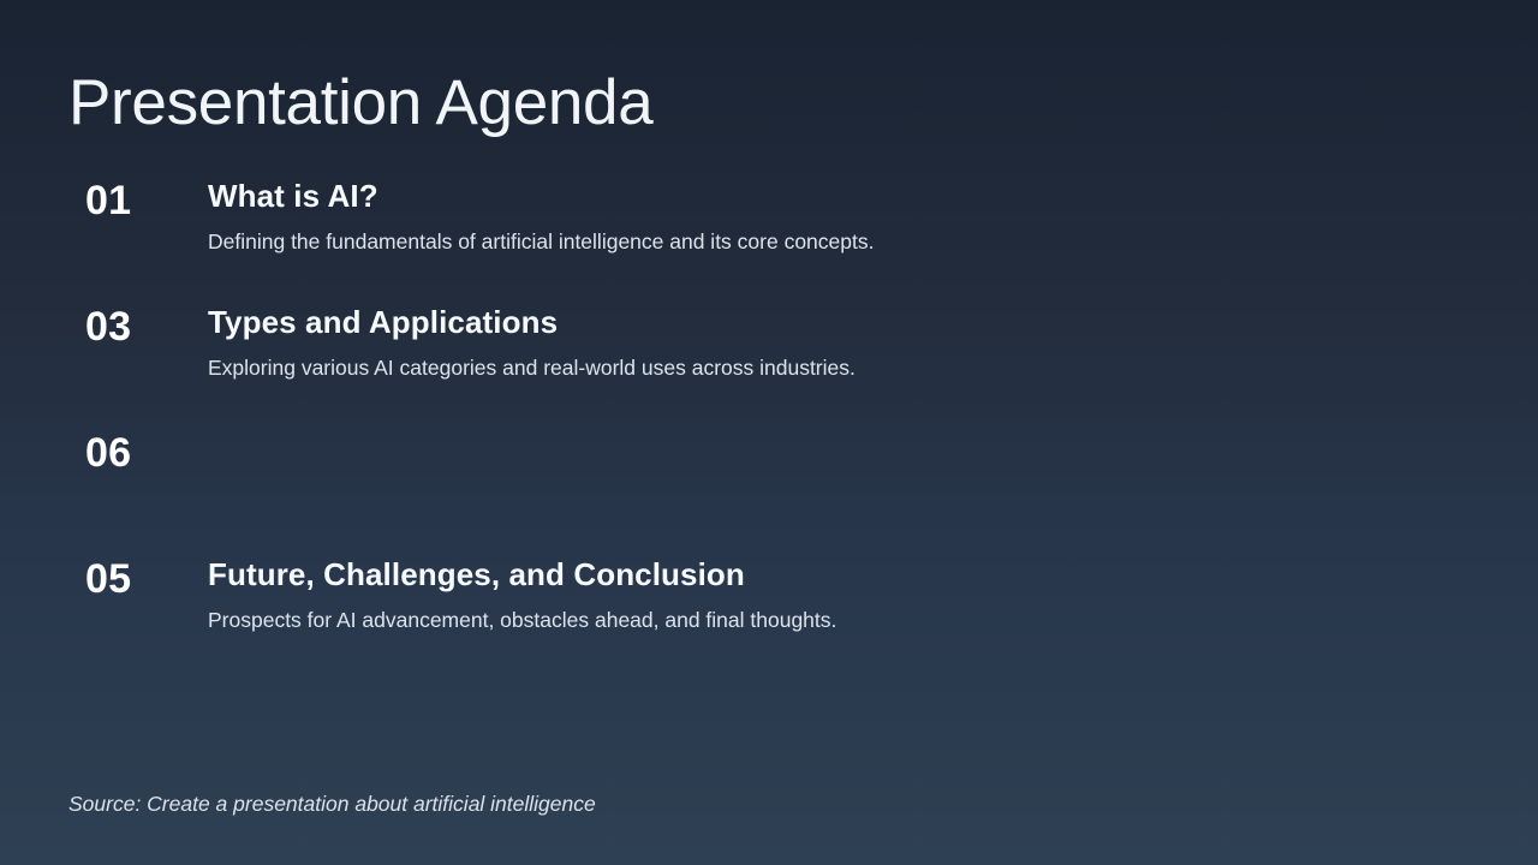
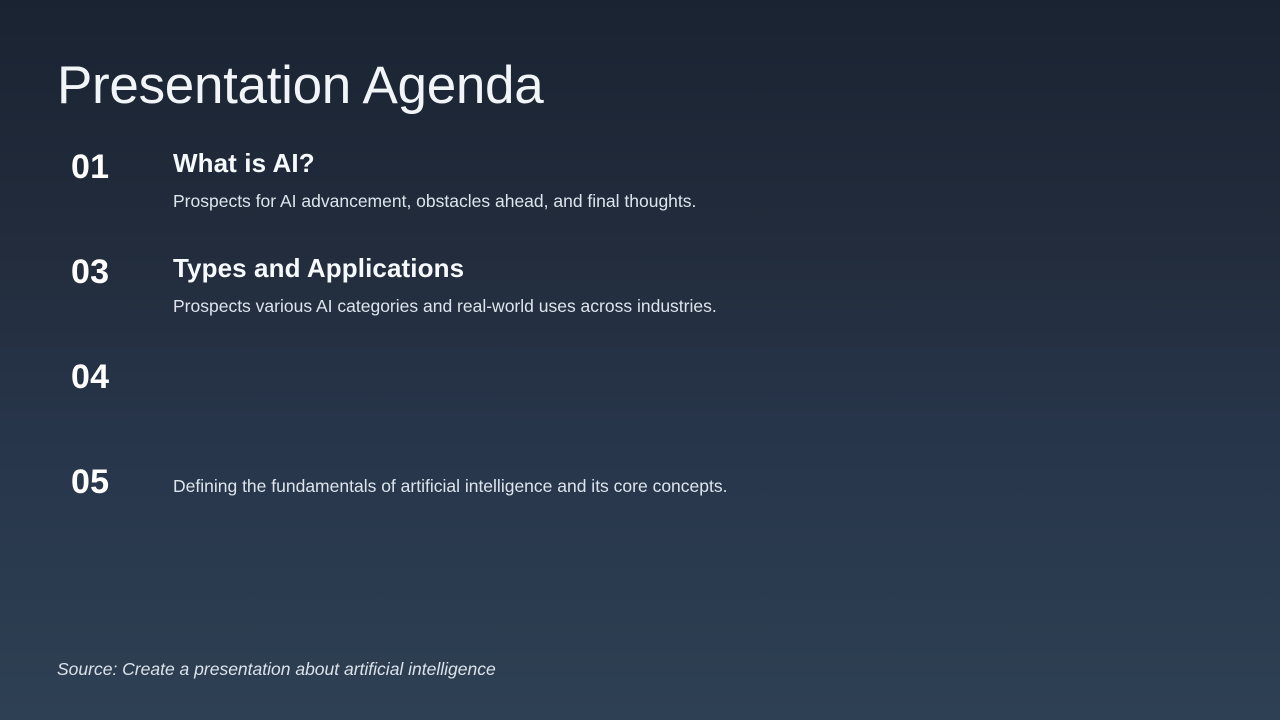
  Presentation Agenda
  01
  What is AI?
- Defining the fundamentals of artificial intelligence and its core concepts.
+ Prospects for AI advancement, obstacles ahead, and final thoughts.
  03
  Types and Applications
- Exploring various AI categories and real-world uses across industries.
+ Prospects various AI categories and real-world uses across industries.
- 06
+ 04
  05
- Future, Challenges, and Conclusion
- Prospects for AI advancement, obstacles ahead, and final thoughts.
+ Defining the fundamentals of artificial intelligence and its core concepts.
  Source: Create a presentation about artificial intelligence
